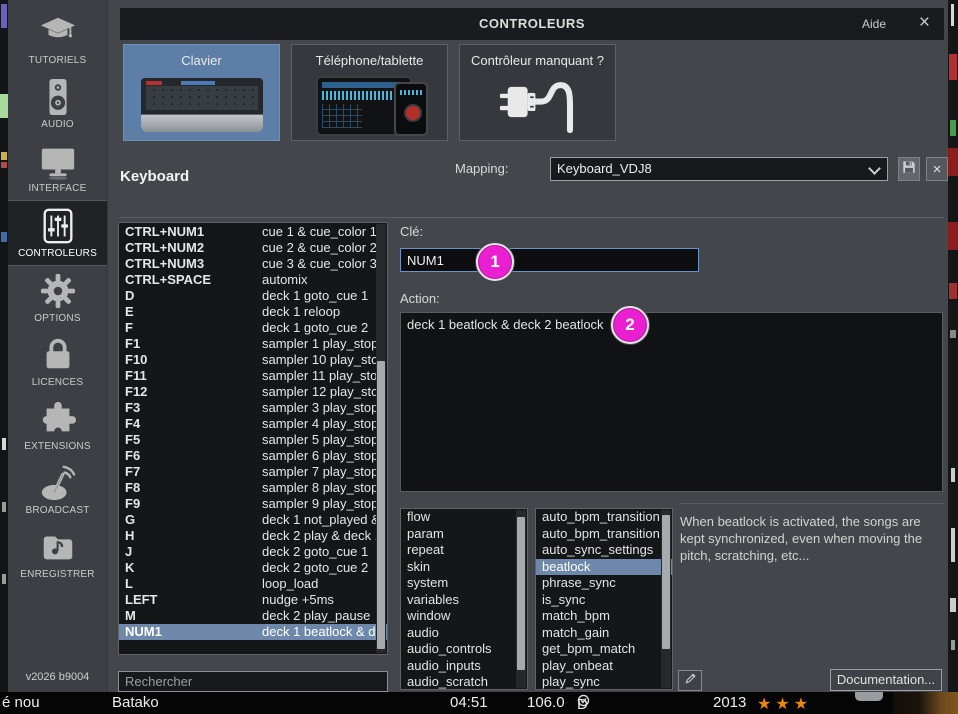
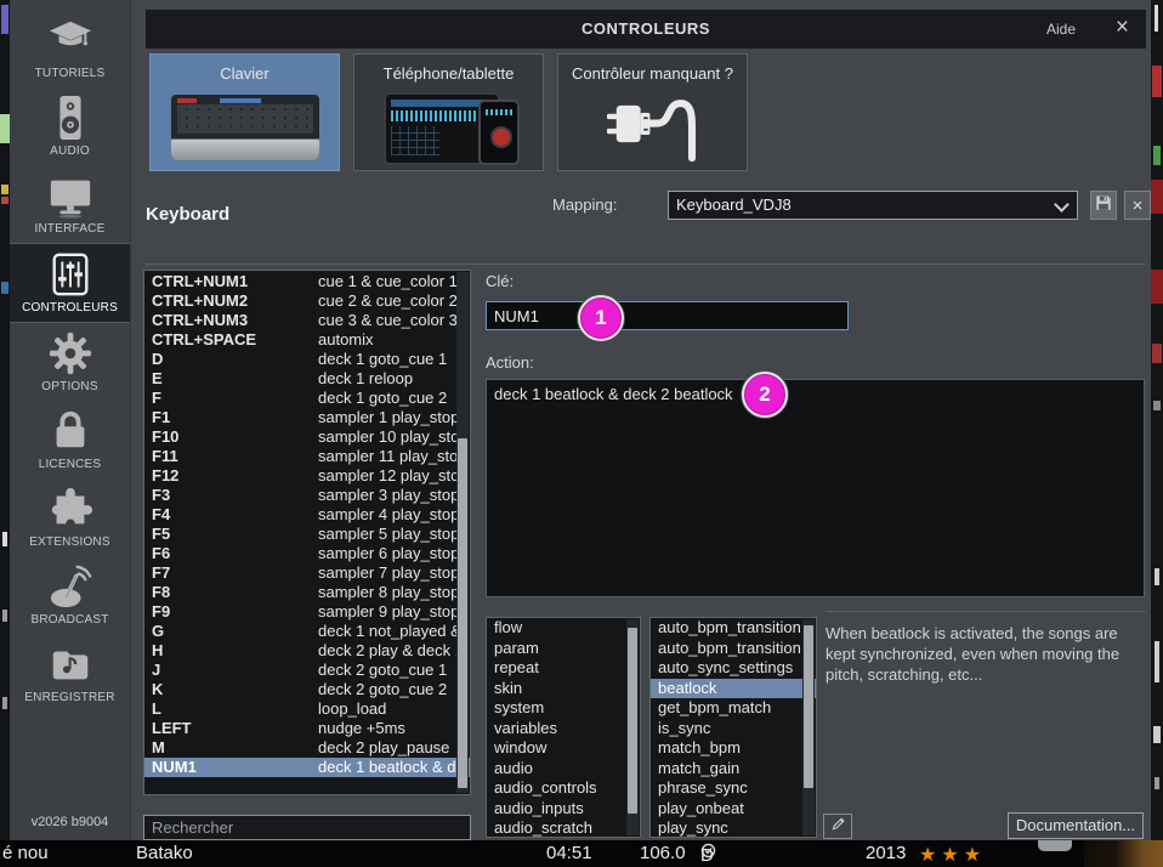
  TUTORIELS
  AUDIO
  INTERFACE
  CONTROLEURS
  OPTIONS
  LICENCES
  EXTENSIONS
  BROADCAST
  ENREGISTRER
  v2026 b9004
  CONTROLEURS
  Aide
  ×
  Clavier
  Téléphone/tablette
  Contrôleur manquant ?
  Keyboard
  Mapping:
  Keyboard_VDJ8
  ×
  CTRL+NUM1
  cue 1 & cue_color 1
  CTRL+NUM2
  cue 2 & cue_color 2
  CTRL+NUM3
  cue 3 & cue_color 3
  CTRL+SPACE
  automix
  D
  deck 1 goto_cue 1
  E
  deck 1 reloop
  F
  deck 1 goto_cue 2
  F1
  sampler 1 play_stop
  F10
  sampler 10 play_sto
  F11
  sampler 11 play_sto
  F12
  sampler 12 play_sto
  F3
  sampler 3 play_stop
  F4
  sampler 4 play_stop
  F5
  sampler 5 play_stop
  F6
  sampler 6 play_stop
  F7
  sampler 7 play_stop
  F8
  sampler 8 play_stop
  F9
  sampler 9 play_stop
  G
  deck 1 not_played
  H
  deck 2 play & deck
  J
  deck 2 goto_cue 1
  K
  deck 2 goto_cue 2
  L
  loop_load
  LEFT
  nudge +5ms
  M
  deck 2 play_pause
  NUM1
  deck 1 beatlock & d
  Rechercher
  Clé:
  NUM1
  1
  Action:
  deck 1 beatlock & deck 2 beatlock
  2
  flow
  param
  repeat
  skin
  system
  variables
  window
  audio
  audio_controls
  audio_inputs
  audio_scratch
  auto_bpm_transition
  auto_bpm_transition
  auto_sync_settings
  beatlock
- phrase_sync
+ get_bpm_match
  is_sync
  match_bpm
  match_gain
- get_bpm_match
+ phrase_sync
  play_onbeat
  play_sync
  When beatlock is activated, the songs are kept synchronized, even when moving the pitch, scratching, etc...
  Documentation...
  é nou
  Batako
  04:51
  106.0
  D
  2013
  ★★★
